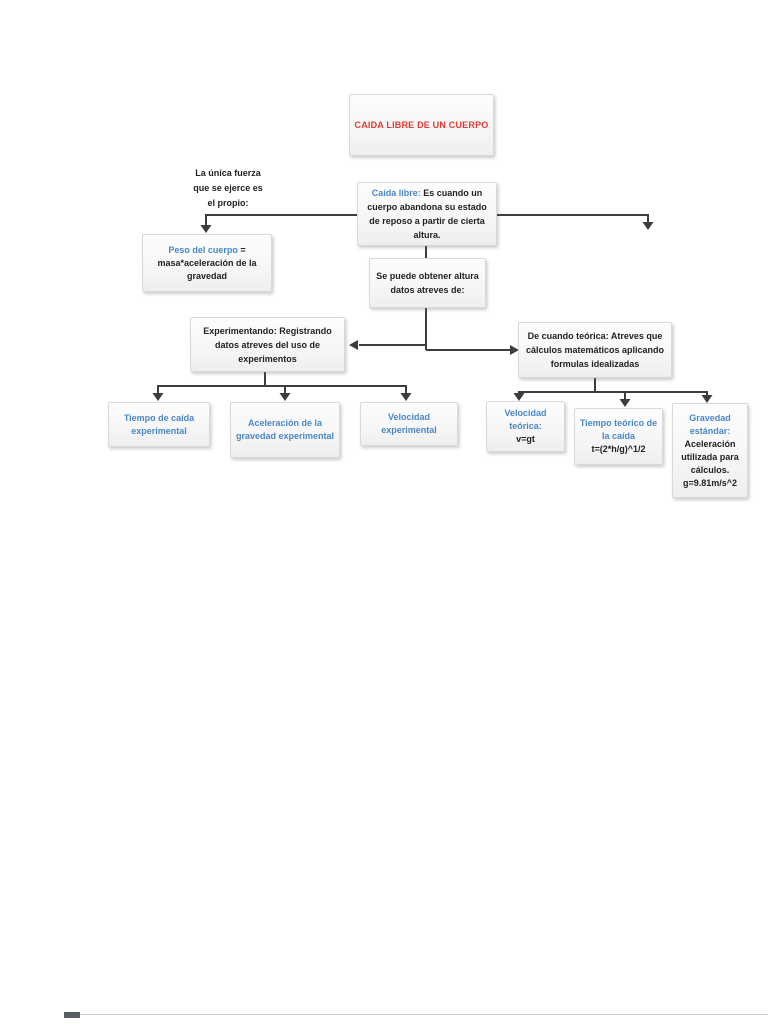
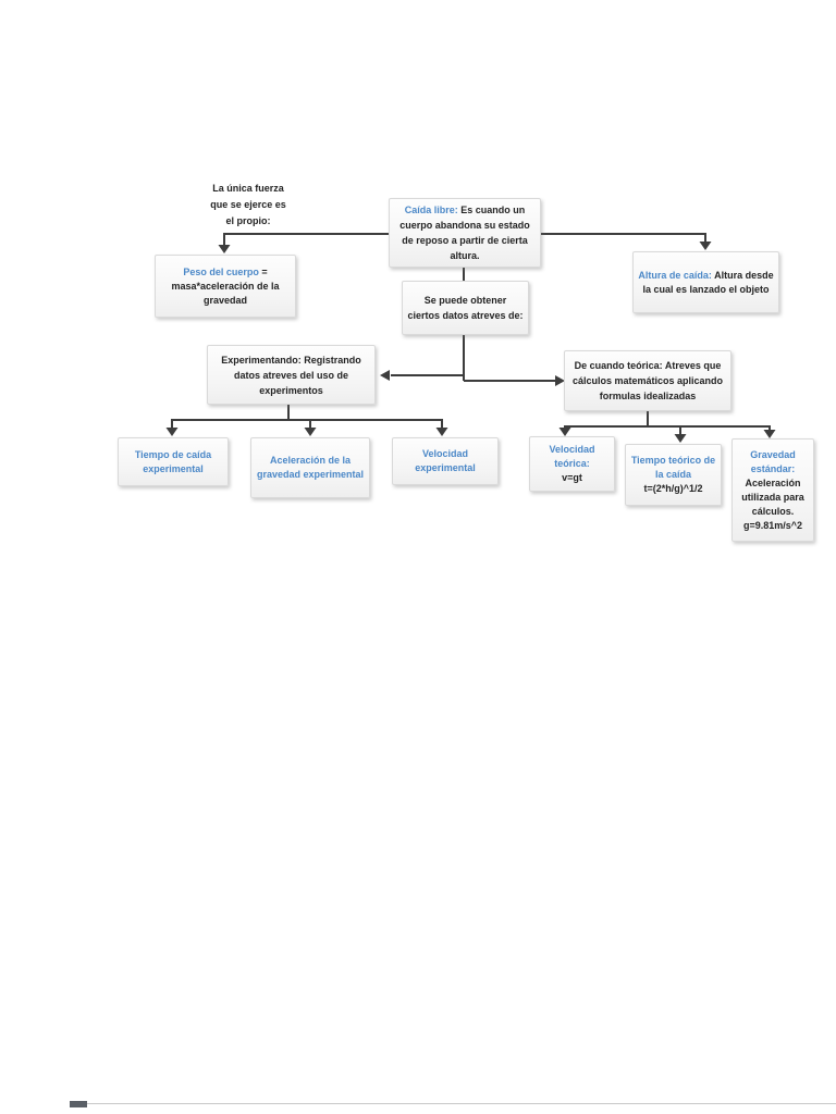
- CAIDA LIBRE DE UN CUERPO
  La única fuerza
  que se ejerce es
  el propio:
  Caída libre: Es cuando un cuerpo abandona su estado de reposo a partir de cierta altura.
  Peso del cuerpo = masa*aceleración de la gravedad
+ Altura de caída: Altura desde la cual es lanzado el objeto
- Se puede obtener altura datos atreves de:
+ Se puede obtener ciertos datos atreves de:
  Experimentando: Registrando datos atreves del uso de experimentos
  De cuando teórica: Atreves que cálculos matemáticos aplicando formulas idealizadas
  Tiempo de caída experimental
  Aceleración de la gravedad experimental
  Velocidad experimental
  Velocidad teórica:
  v=gt
  Tiempo teórico de la caída
  t=(2*h/g)^1/2
  Gravedad estándar:
  Aceleración utilizada para cálculos. g=9.81m/s^2
